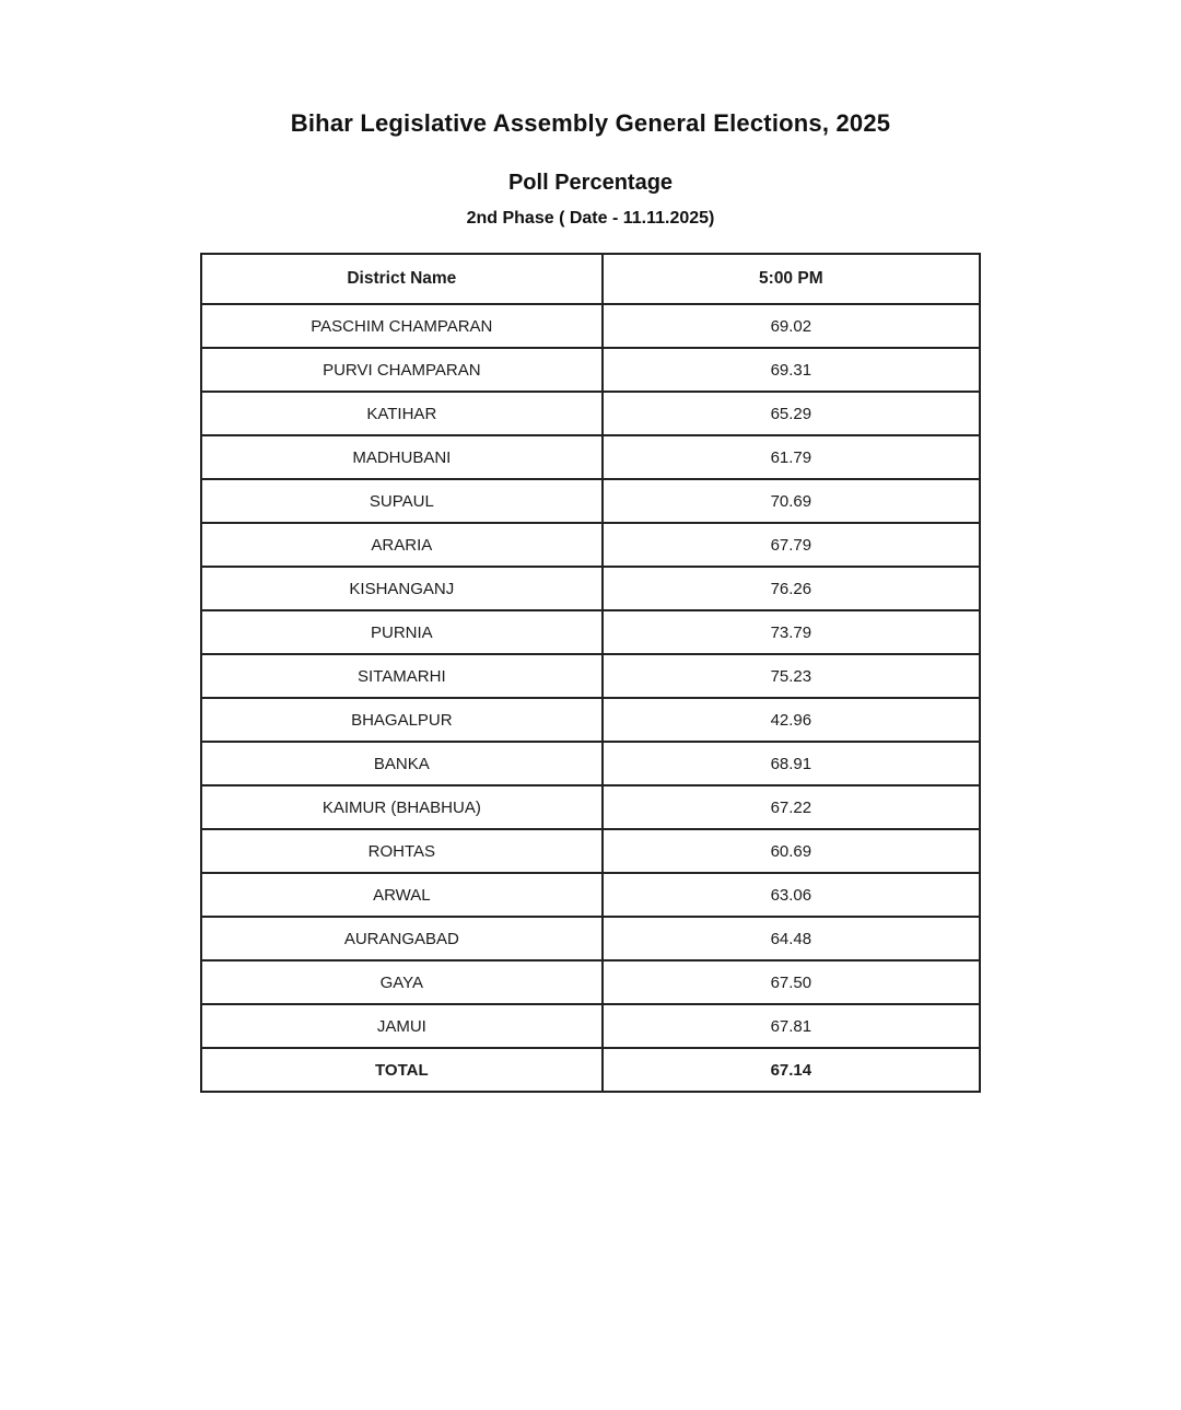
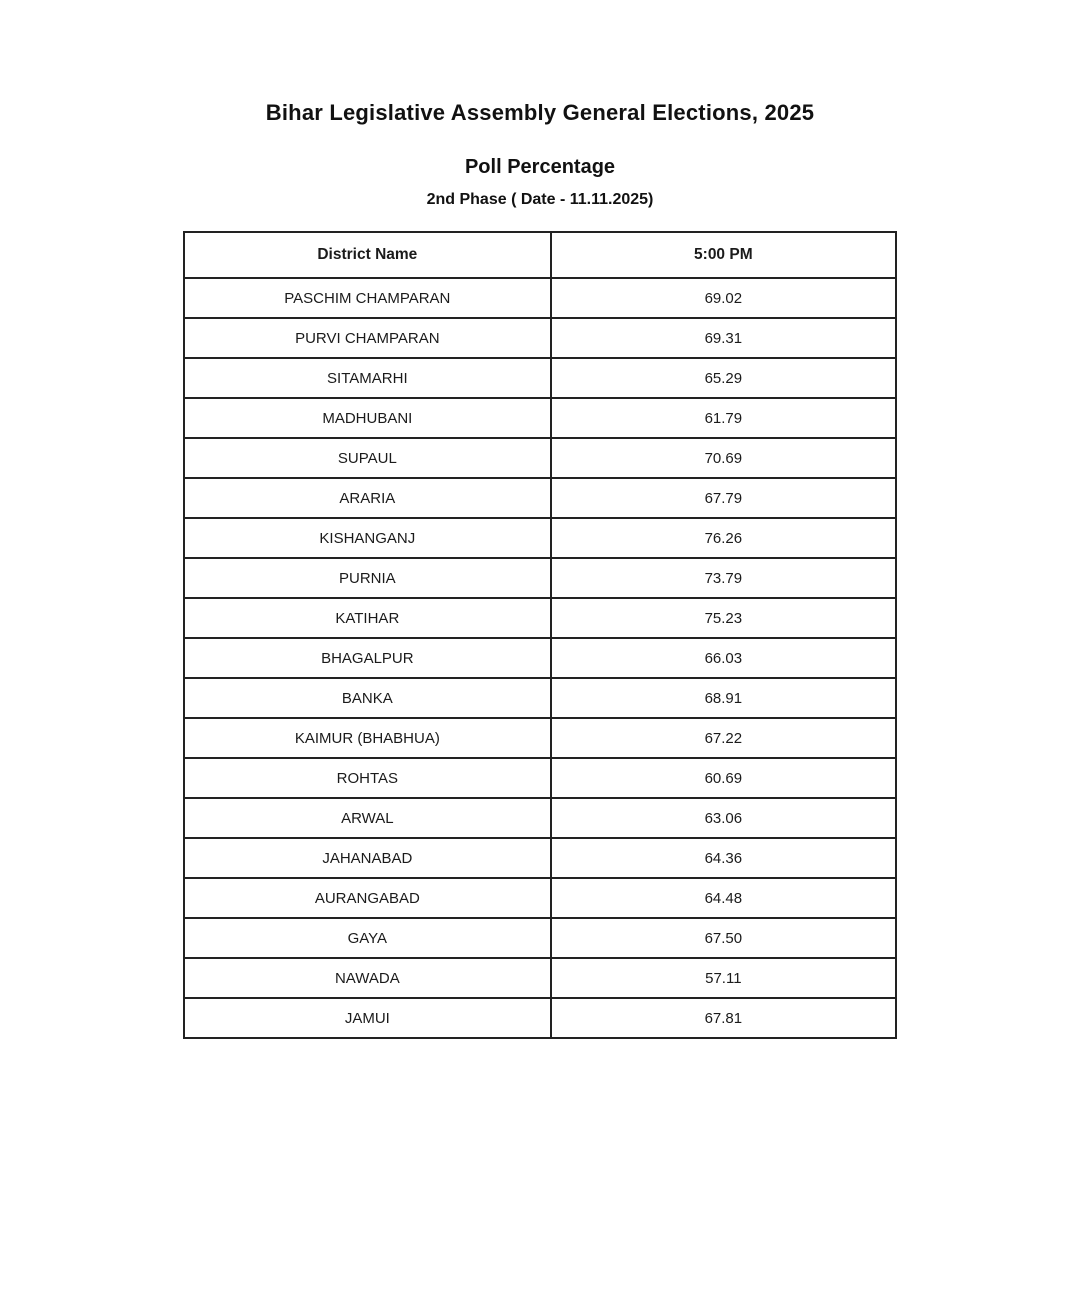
  Bihar Legislative Assembly General Elections, 2025
  Poll Percentage
  2nd Phase ( Date - 11.11.2025)
  District Name	5:00 PM
  PASCHIM CHAMPARAN	69.02
  PURVI CHAMPARAN	69.31
- KATIHAR	65.29
+ SITAMARHI	65.29
  MADHUBANI	61.79
  SUPAUL	70.69
  ARARIA	67.79
  KISHANGANJ	76.26
  PURNIA	73.79
- SITAMARHI	75.23
+ KATIHAR	75.23
- BHAGALPUR	42.96
+ BHAGALPUR	66.03
  BANKA	68.91
  KAIMUR (BHABHUA)	67.22
  ROHTAS	60.69
  ARWAL	63.06
+ JAHANABAD	64.36
  AURANGABAD	64.48
  GAYA	67.50
+ NAWADA	57.11
  JAMUI	67.81
- TOTAL	67.14
